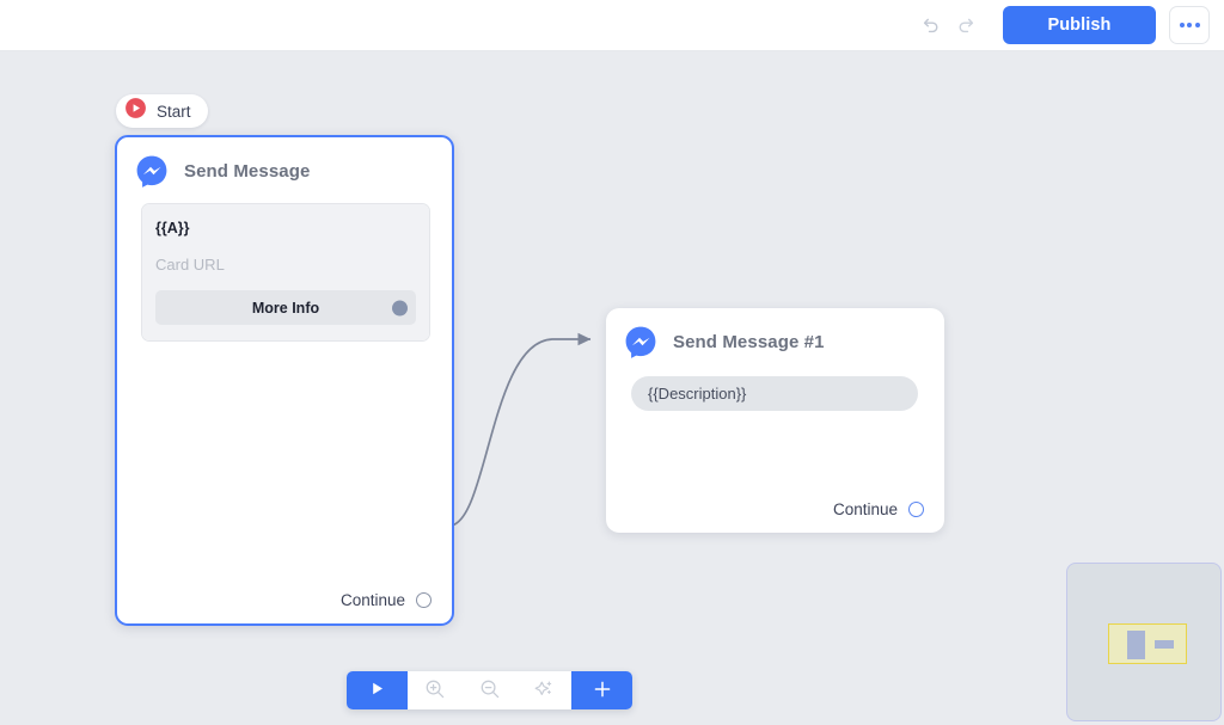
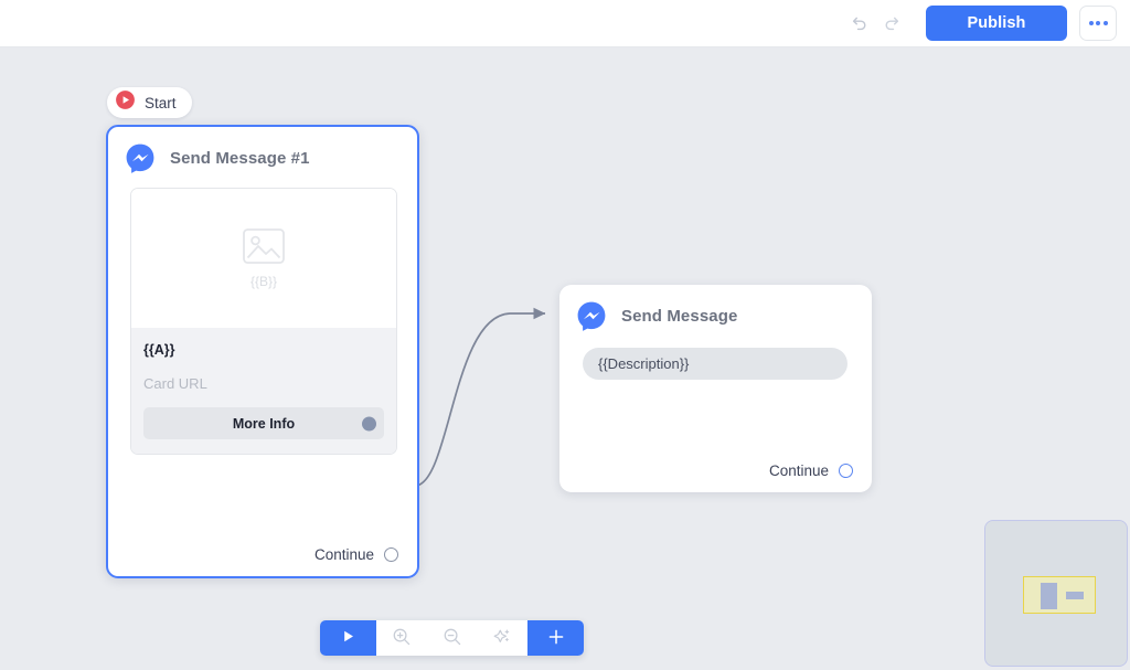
  Publish
  Start
- Send Message
+ Send Message #1
+ {{B}}
  {{A}}
  Card URL
  More Info
  Continue
- Send Message #1
+ Send Message
  {{Description}}
  Continue
